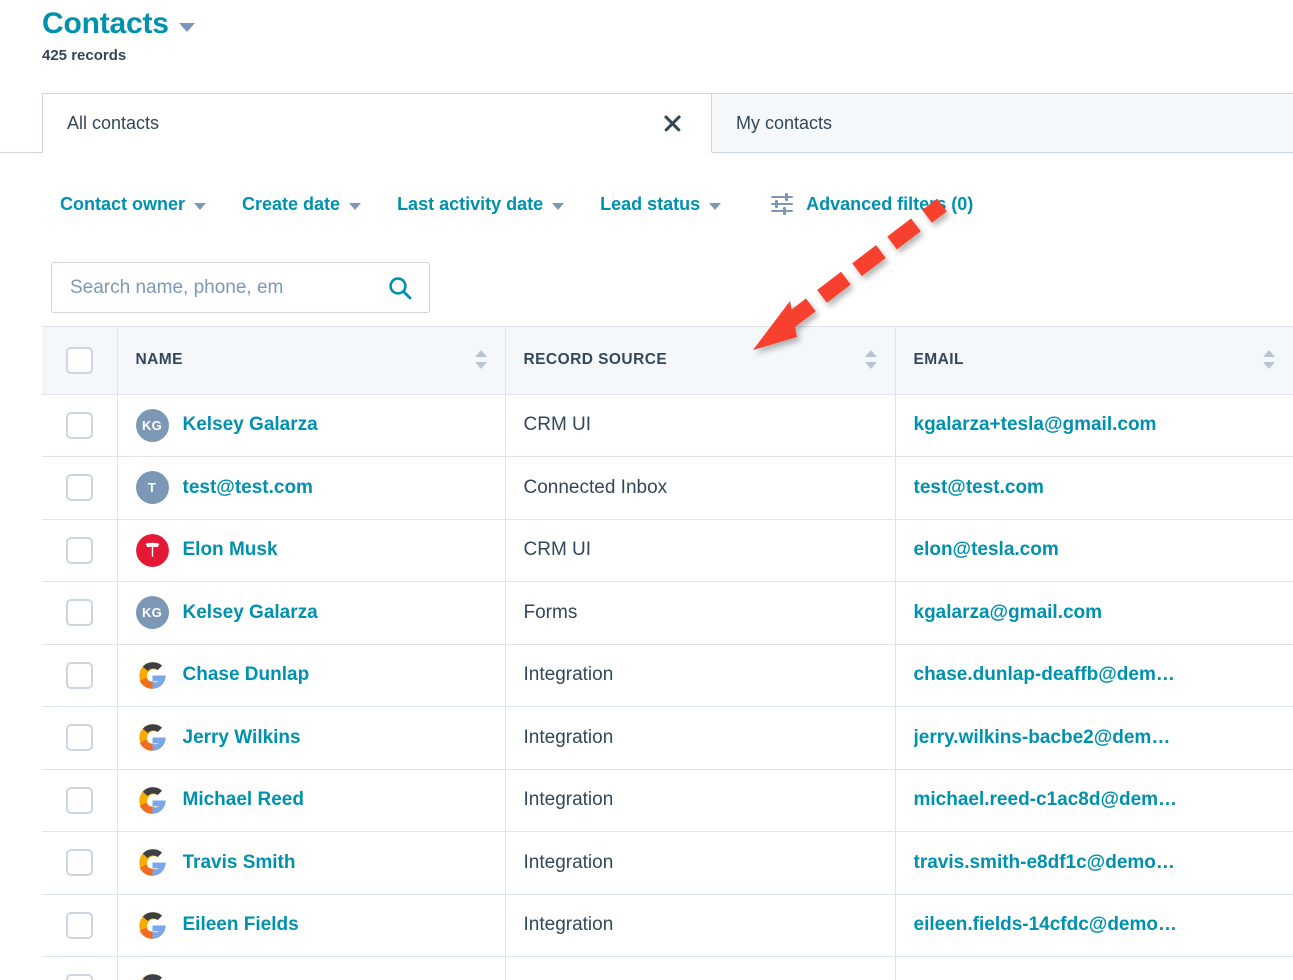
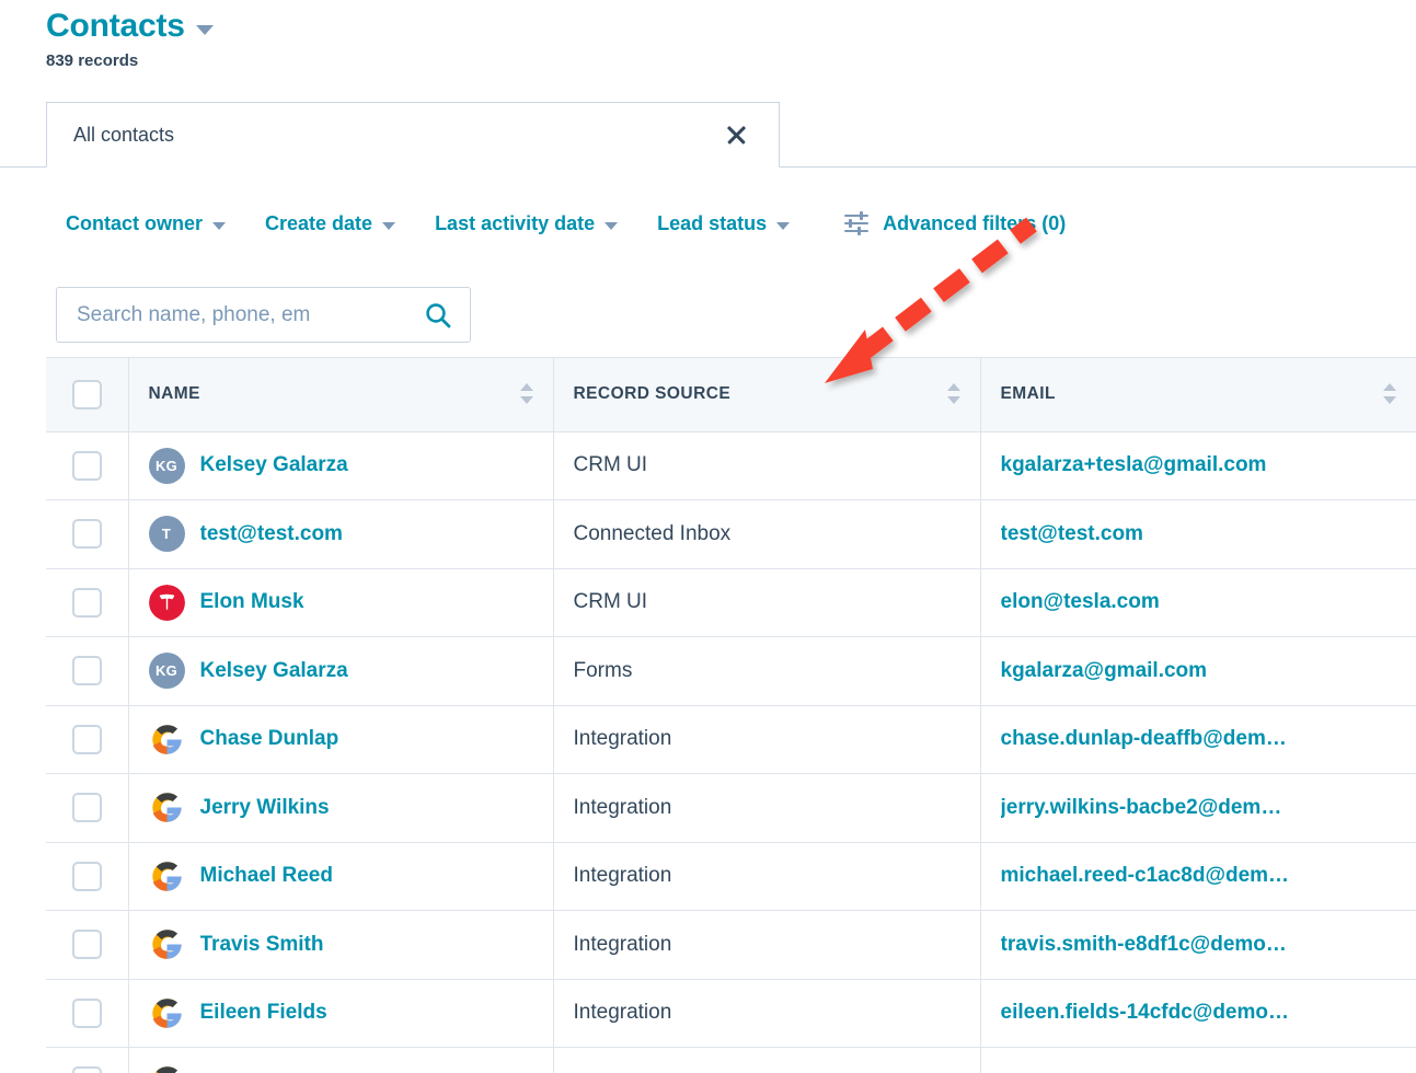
  Contacts
- 425 records
+ 839 records
  All contacts
- My contacts
  Contact owner
  Create date
  Last activity date
  Lead status
  Advanced filtes (0)
  Search name, phone, em
  	NAME	RECORD SOURCE	EMAIL
  	KG Kelsey Galarza	CRM UI	kgalarza+tesla@gmail.com
  	T test@test.com	Connected Inbox	test@test.com
  	Elon Musk	CRM UI	elon@tesla.com
  	KG Kelsey Galarza	Forms	kgalarza@gmail.com
  	Chase Dunlap	Integration	chase.dunlap-deaffb@dem…
  	Jerry Wilkins	Integration	jerry.wilkins-bacbe2@dem…
  	Michael Reed	Integration	michael.reed-c1ac8d@dem…
  	Travis Smith	Integration	travis.smith-e8df1c@demo…
  	Eileen Fields	Integration	eileen.fields-14cfdc@demo…
